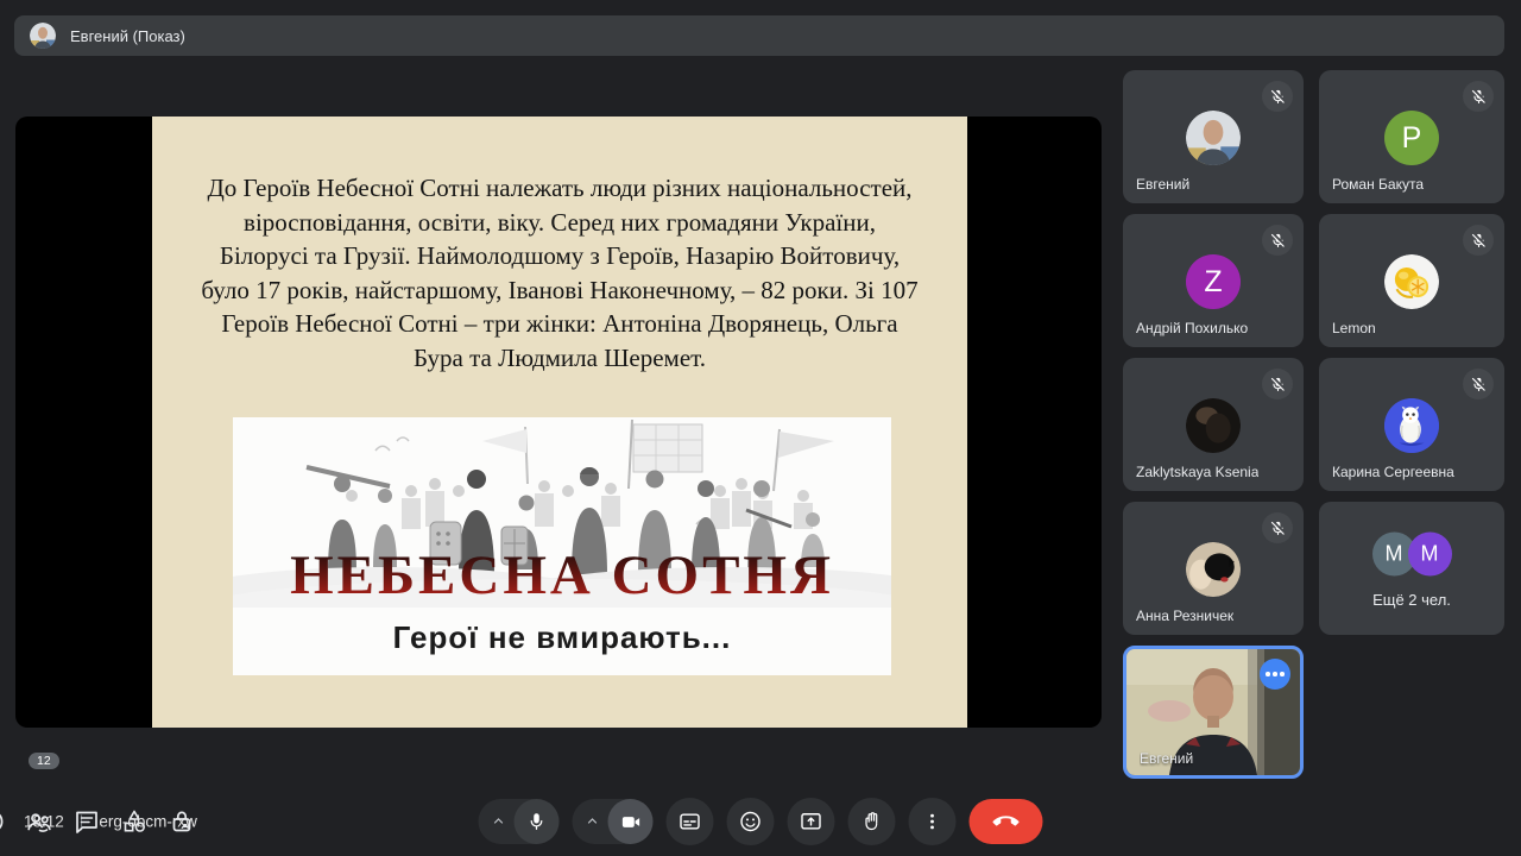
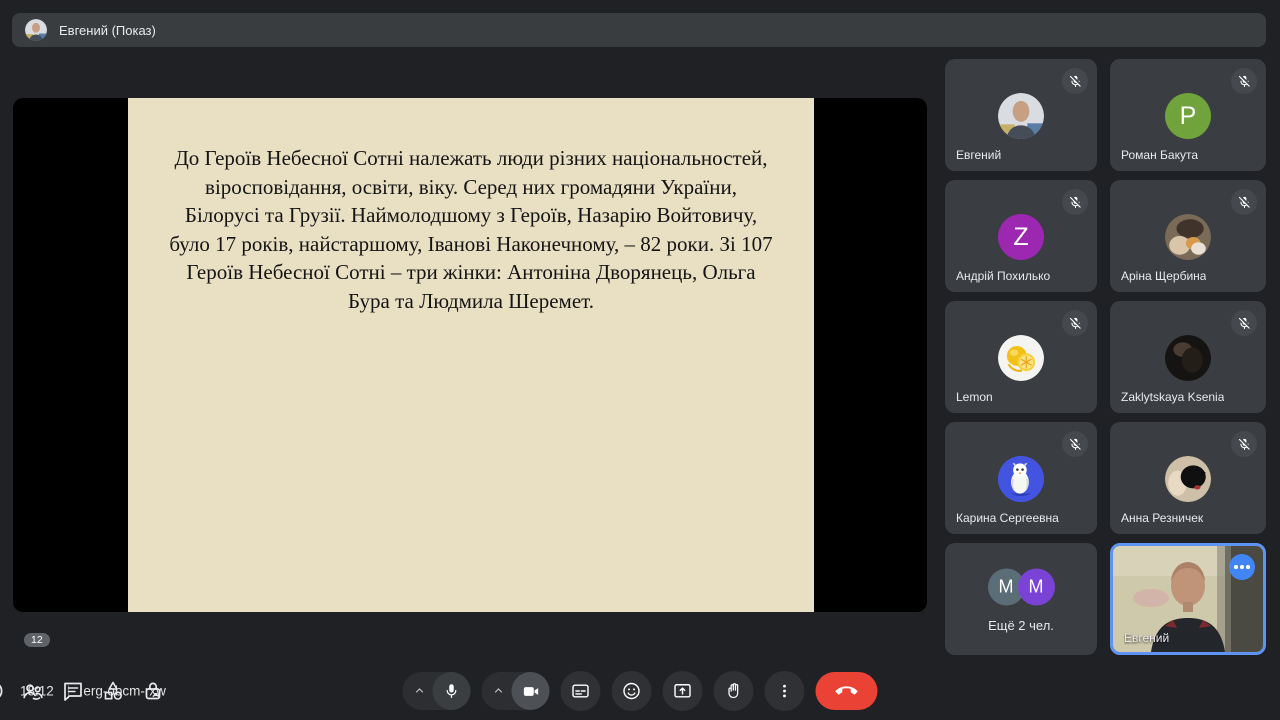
  Евгений (Показ)
  До Героїв Небесної Сотні належать люди різних національностей, віросповідання, освіти, віку. Серед них громадяни України, Білорусі та Грузії. Наймолодшому з Героїв, Назарію Войтовичу, було 17 років, найстаршому, Іванові Наконечному, – 82 роки. Зі 107 Героїв Небесної Сотні – три жінки: Антоніна Дворянець, Ольга Бура та Людмила Шеремет.
- НЕБЕСНА СОТНЯ
- Герої не вмирають...
  Евгений
  Р
  Роман Бакута
  Z
  Андрій Похилько
+ Аріна Щербина
  Lemon
  Zaklytskaya Ksenia
  Карина Сергеевна
  Анна Резничек
  M
  M
  Ещё 2 чел.
  Евгений
  erg-obcm-xw
  12
